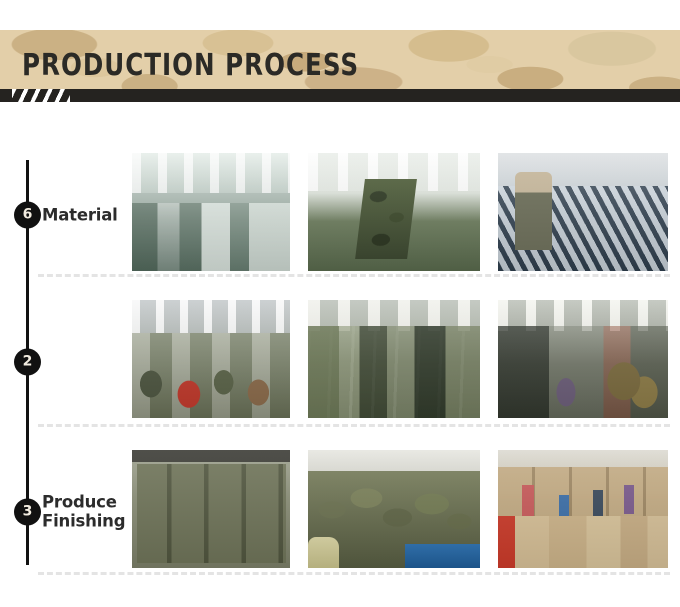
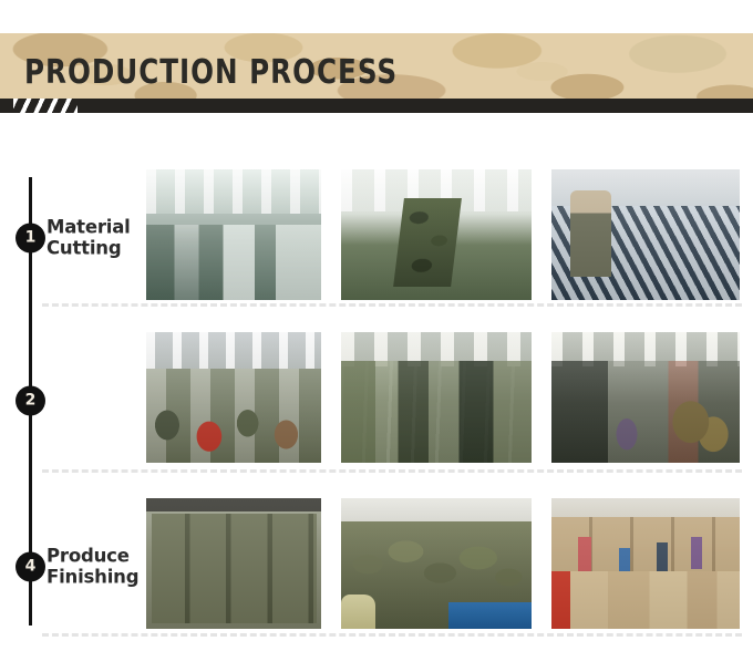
  PRODUCTION PROCESS
- 6
+ 1
  Material
+ Cutting
  2
- 3
+ 4
  Produce
  Finishing
